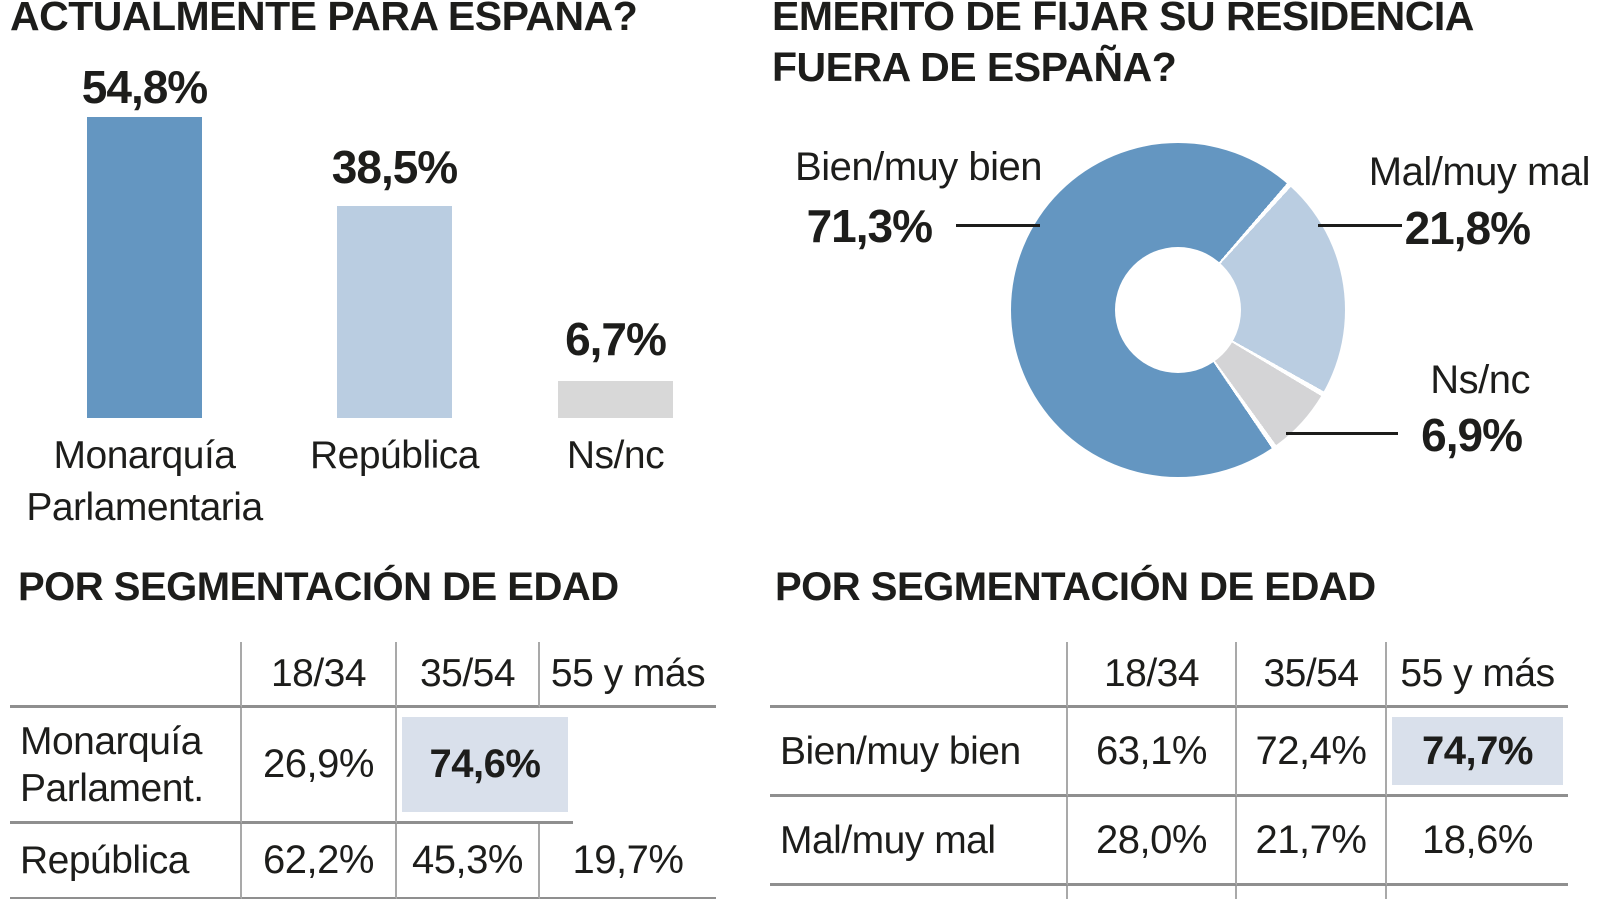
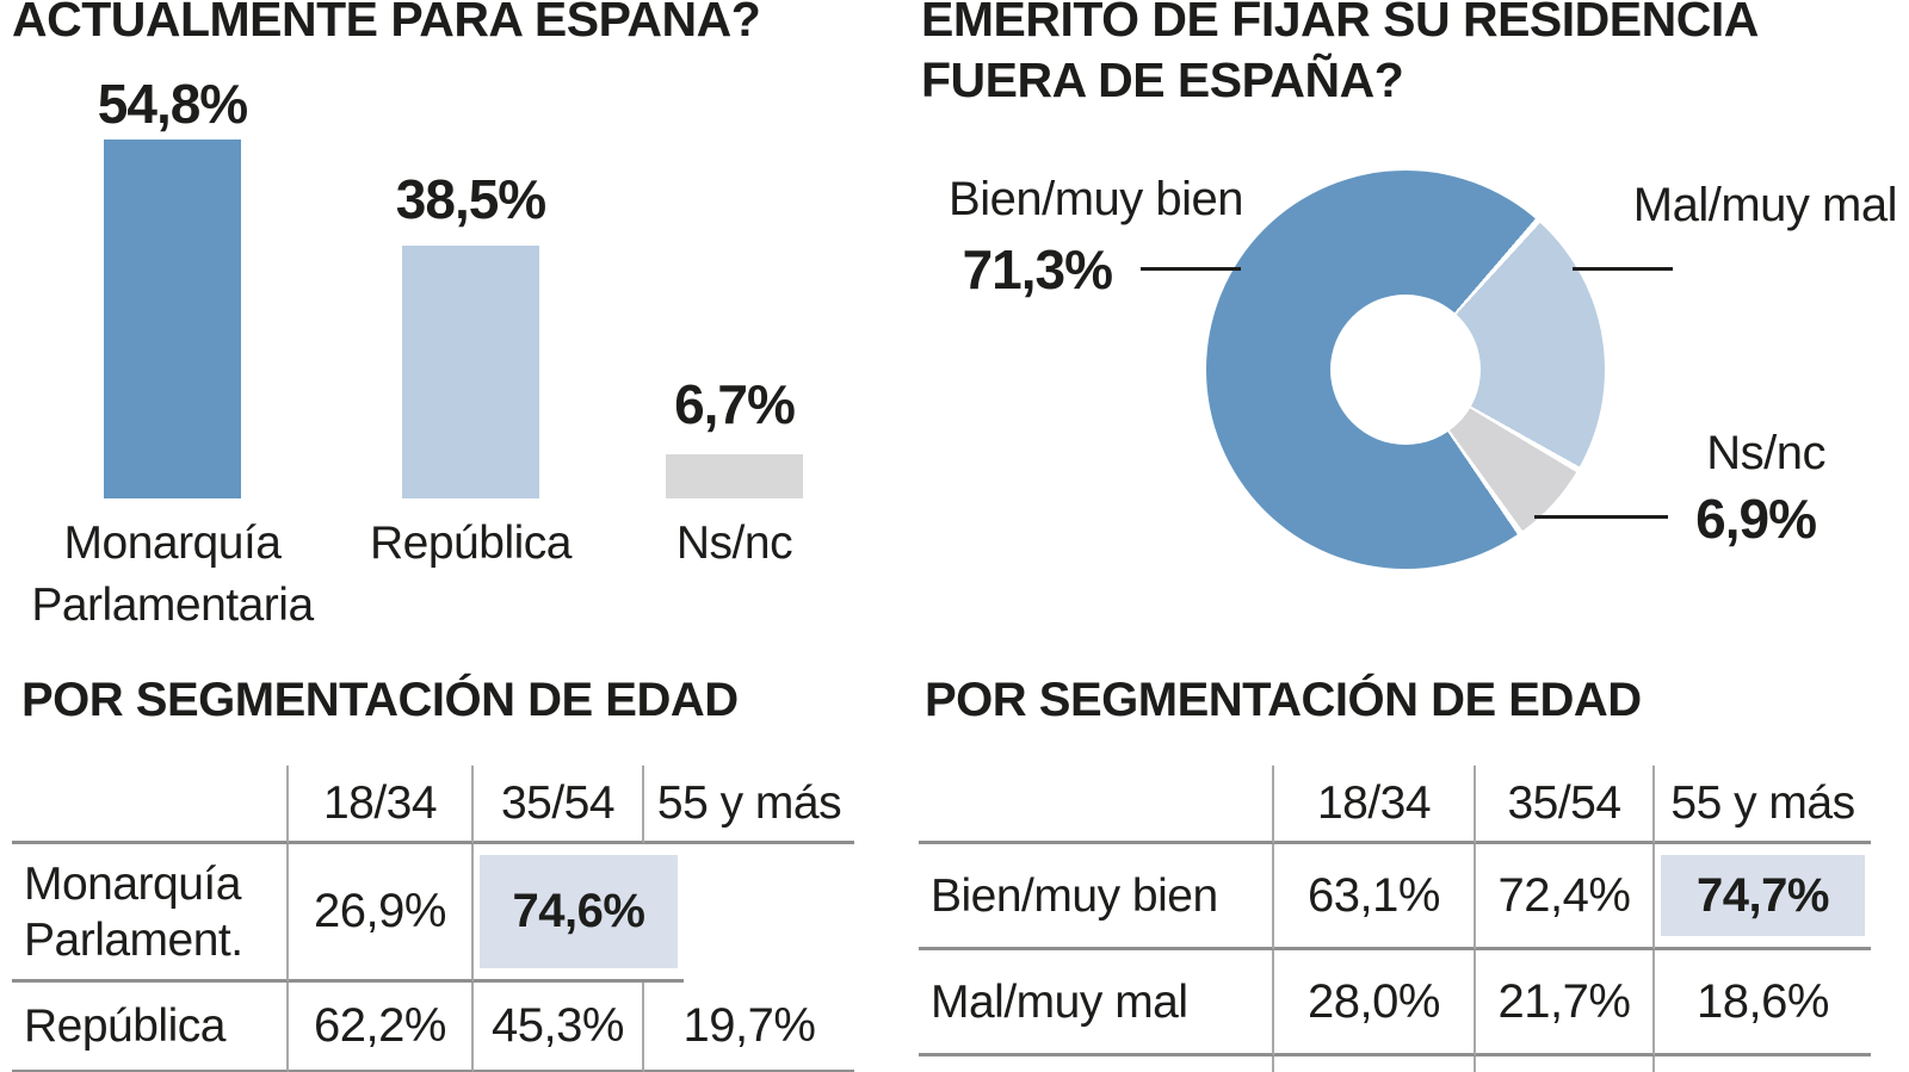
  ACTUALMENTE PARA ESPAÑA?
  54,8%
  38,5%
  6,7%
  Monarquía
  Parlamentaria
  República
  Ns/nc
  EMÉRITO DE FIJAR SU RESIDENCIA
  FUERA DE ESPAÑA?
  Bien/muy bien
  71,3%
  Mal/muy mal
- 21,8%
  Ns/nc
  6,9%
  POR SEGMENTACIÓN DE EDAD
  18/34
  35/54
  55 y más
  Monarquía
  Parlament.
  26,9%
  74,6%
  República
  62,2%
  45,3%
  19,7%
  POR SEGMENTACIÓN DE EDAD
  18/34
  35/54
  55 y más
  Bien/muy bien
  63,1%
  72,4%
  74,7%
  Mal/muy mal
  28,0%
  21,7%
  18,6%
